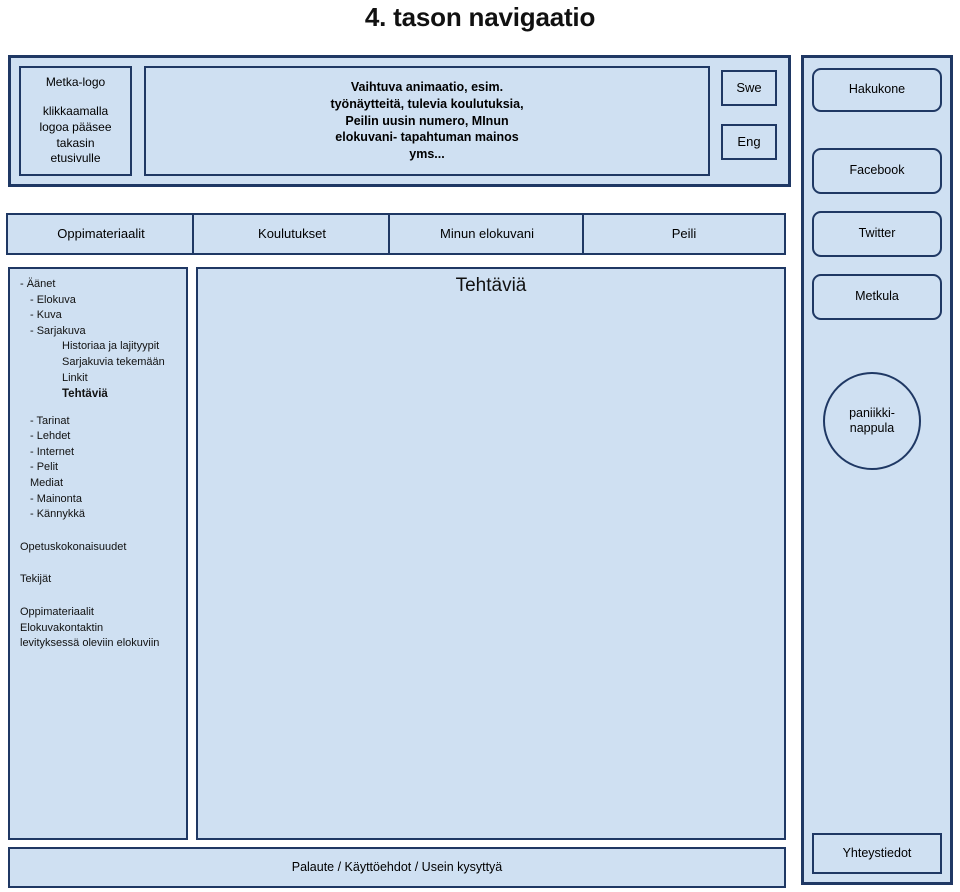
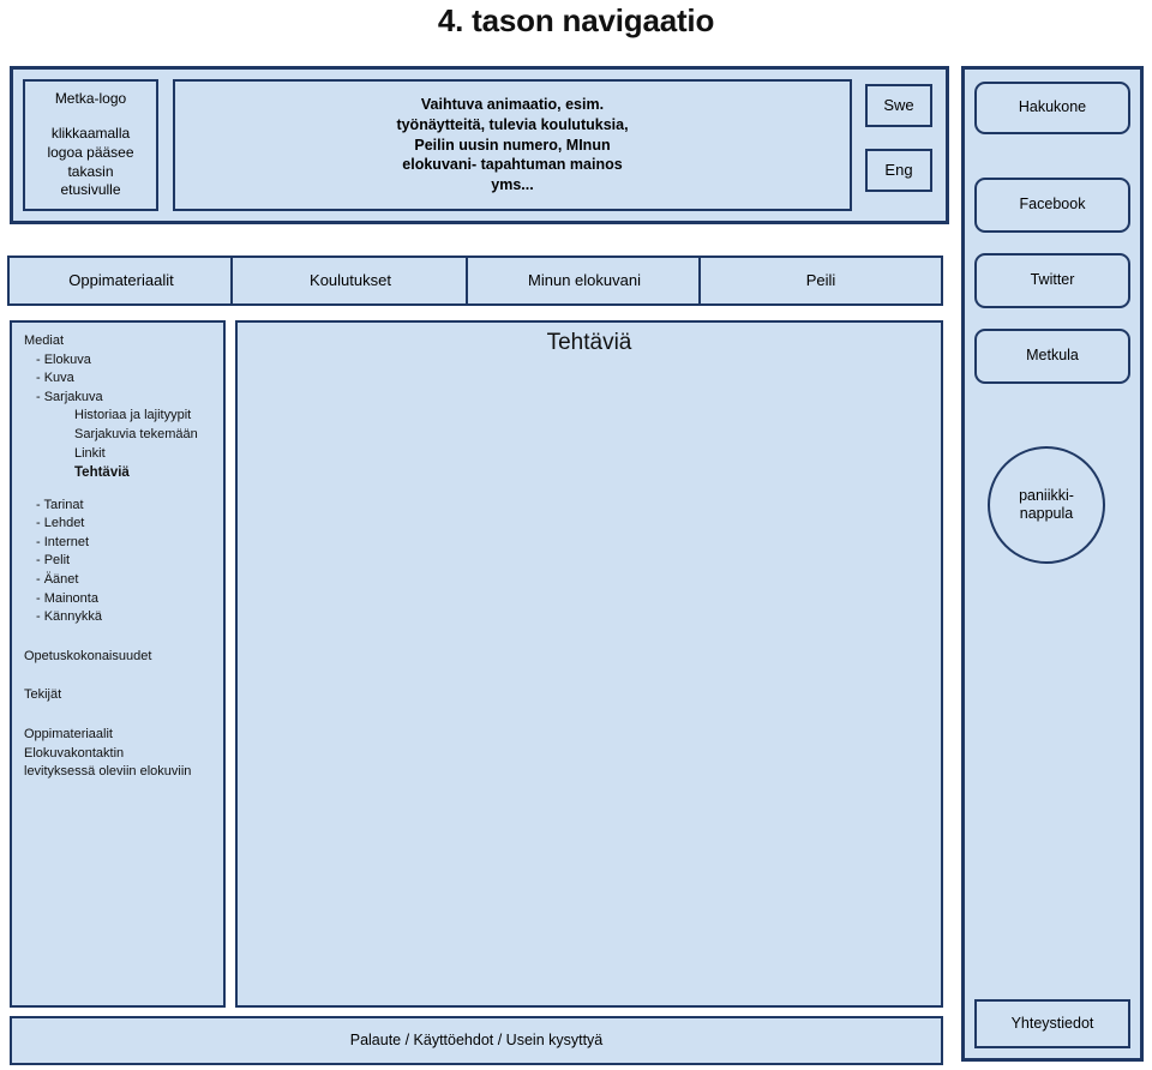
  4. tason navigaatio
  Metka-logo
  klikkaamalla
  logoa pääsee
  takasin
  etusivulle
  Vaihtuva animaatio, esim.
  työnäytteitä, tulevia koulutuksia,
  Peilin uusin numero, MInun
  elokuvani- tapahtuman mainos
  yms...
  Swe
  Eng
  Hakukone
  Facebook
  Twitter
  Metkula
  paniikki-
  nappula
  Yhteystiedot
  Oppimateriaalit
  Koulutukset
  Minun elokuvani
  Peili
- - Äänet
+ Mediat
  - Elokuva
  - Kuva
  - Sarjakuva
  Historiaa ja lajityypit
  Sarjakuvia tekemään
  Linkit
  Tehtäviä
  - Tarinat
  - Lehdet
  - Internet
  - Pelit
- Mediat
+ - Äänet
  - Mainonta
  - Kännykkä
  Opetuskokonaisuudet
  Tekijät
  Oppimateriaalit
  Elokuvakontaktin
  levityksessä oleviin elokuviin
  Tehtäviä
  Palaute / Käyttöehdot / Usein kysyttyä
